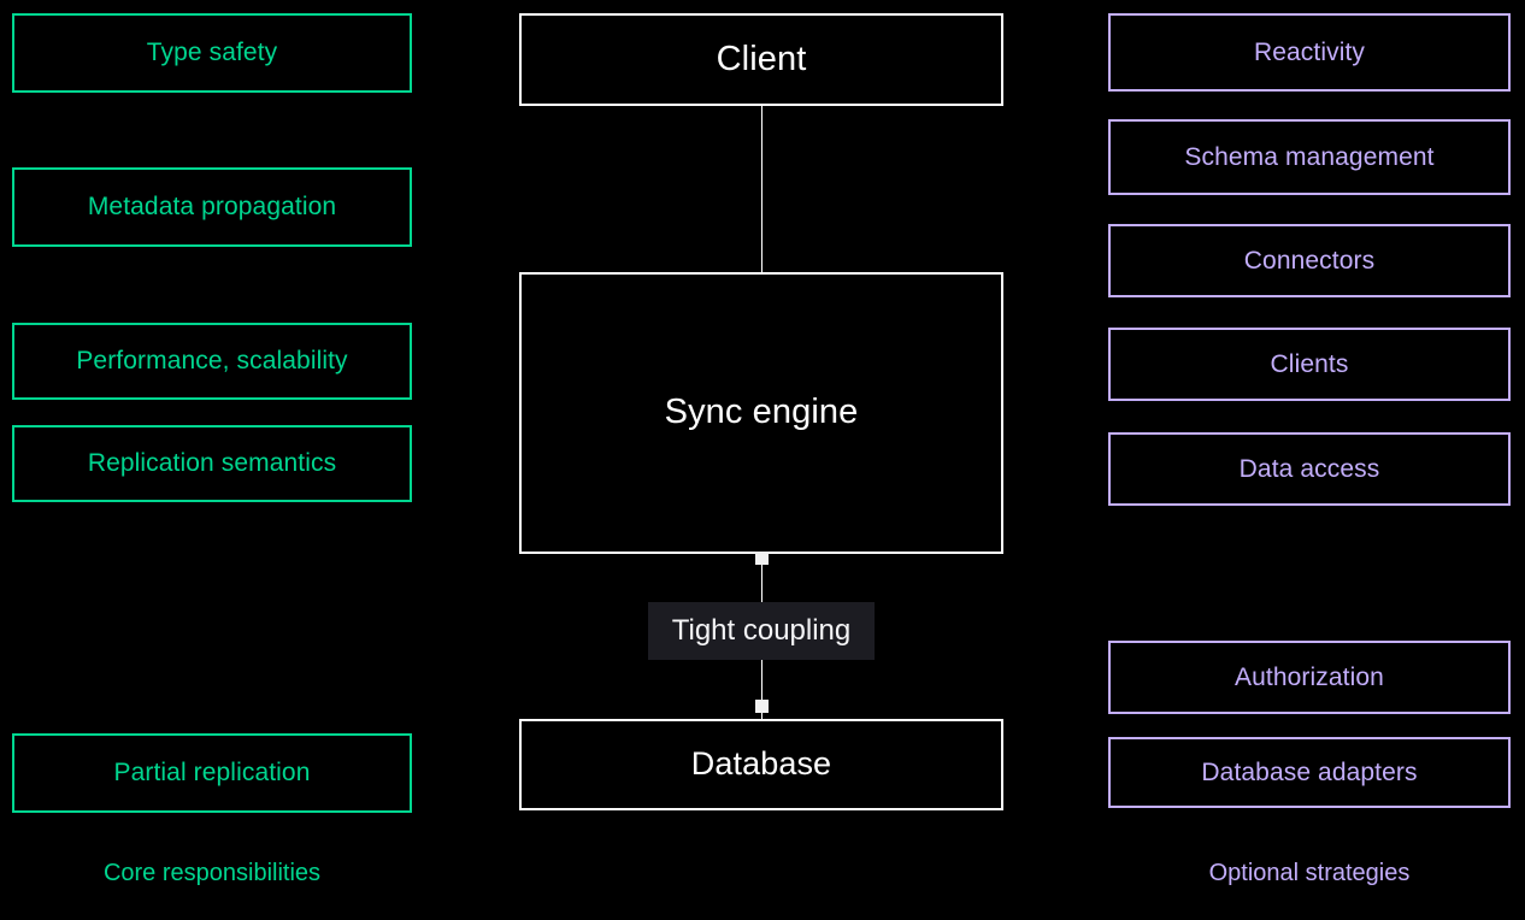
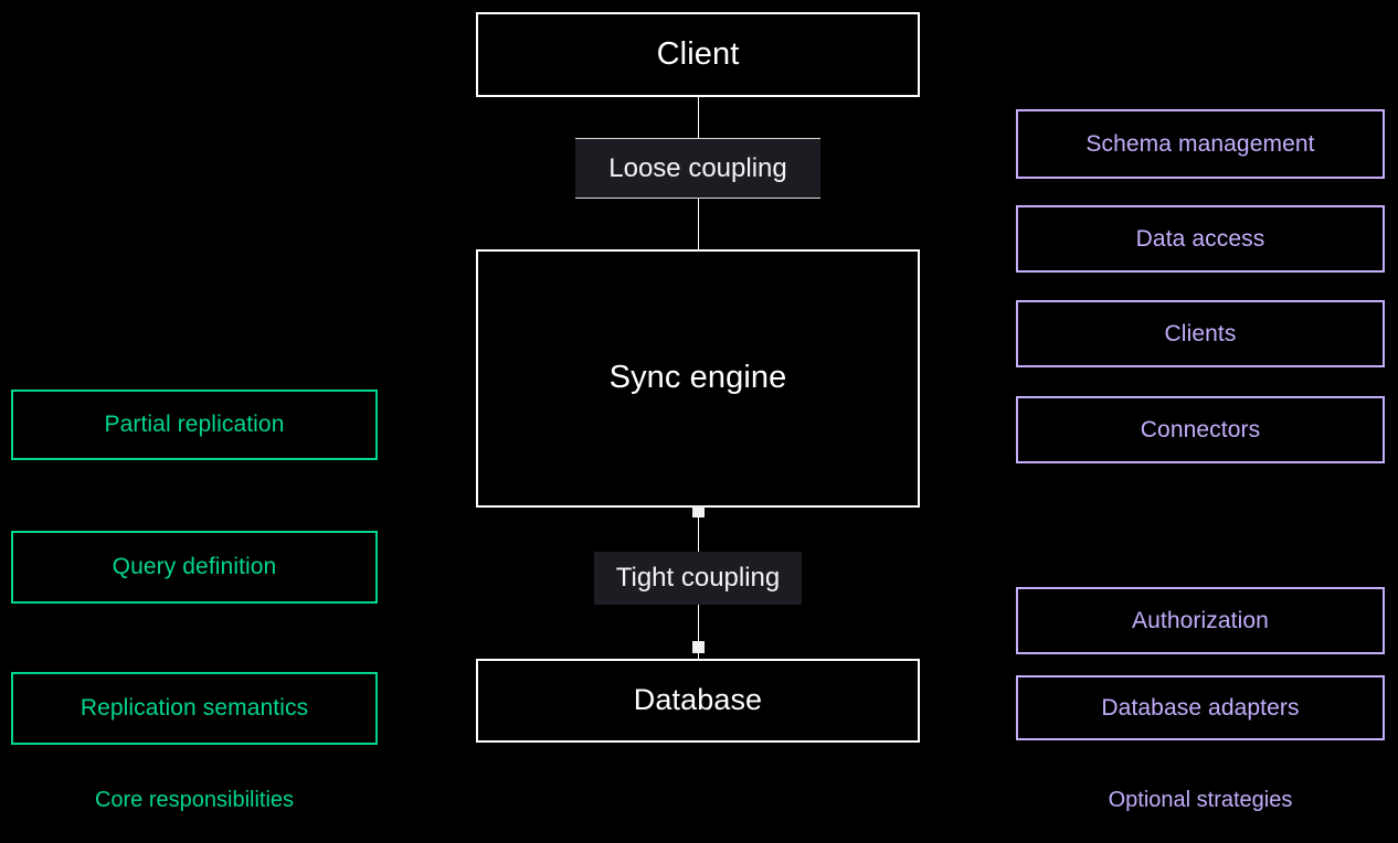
- Type safety
- Metadata propagation
- Performance, scalability
- Replication semantics
+ Partial replication
+ Query definition
- Partial replication
+ Replication semantics
  Core responsibilities
  Client
+ Loose coupling
  Sync engine
  Tight coupling
  Database
- Reactivity
  Schema management
- Connectors
+ Data access
  Clients
- Data access
+ Connectors
  Authorization
  Database adapters
  Optional strategies
